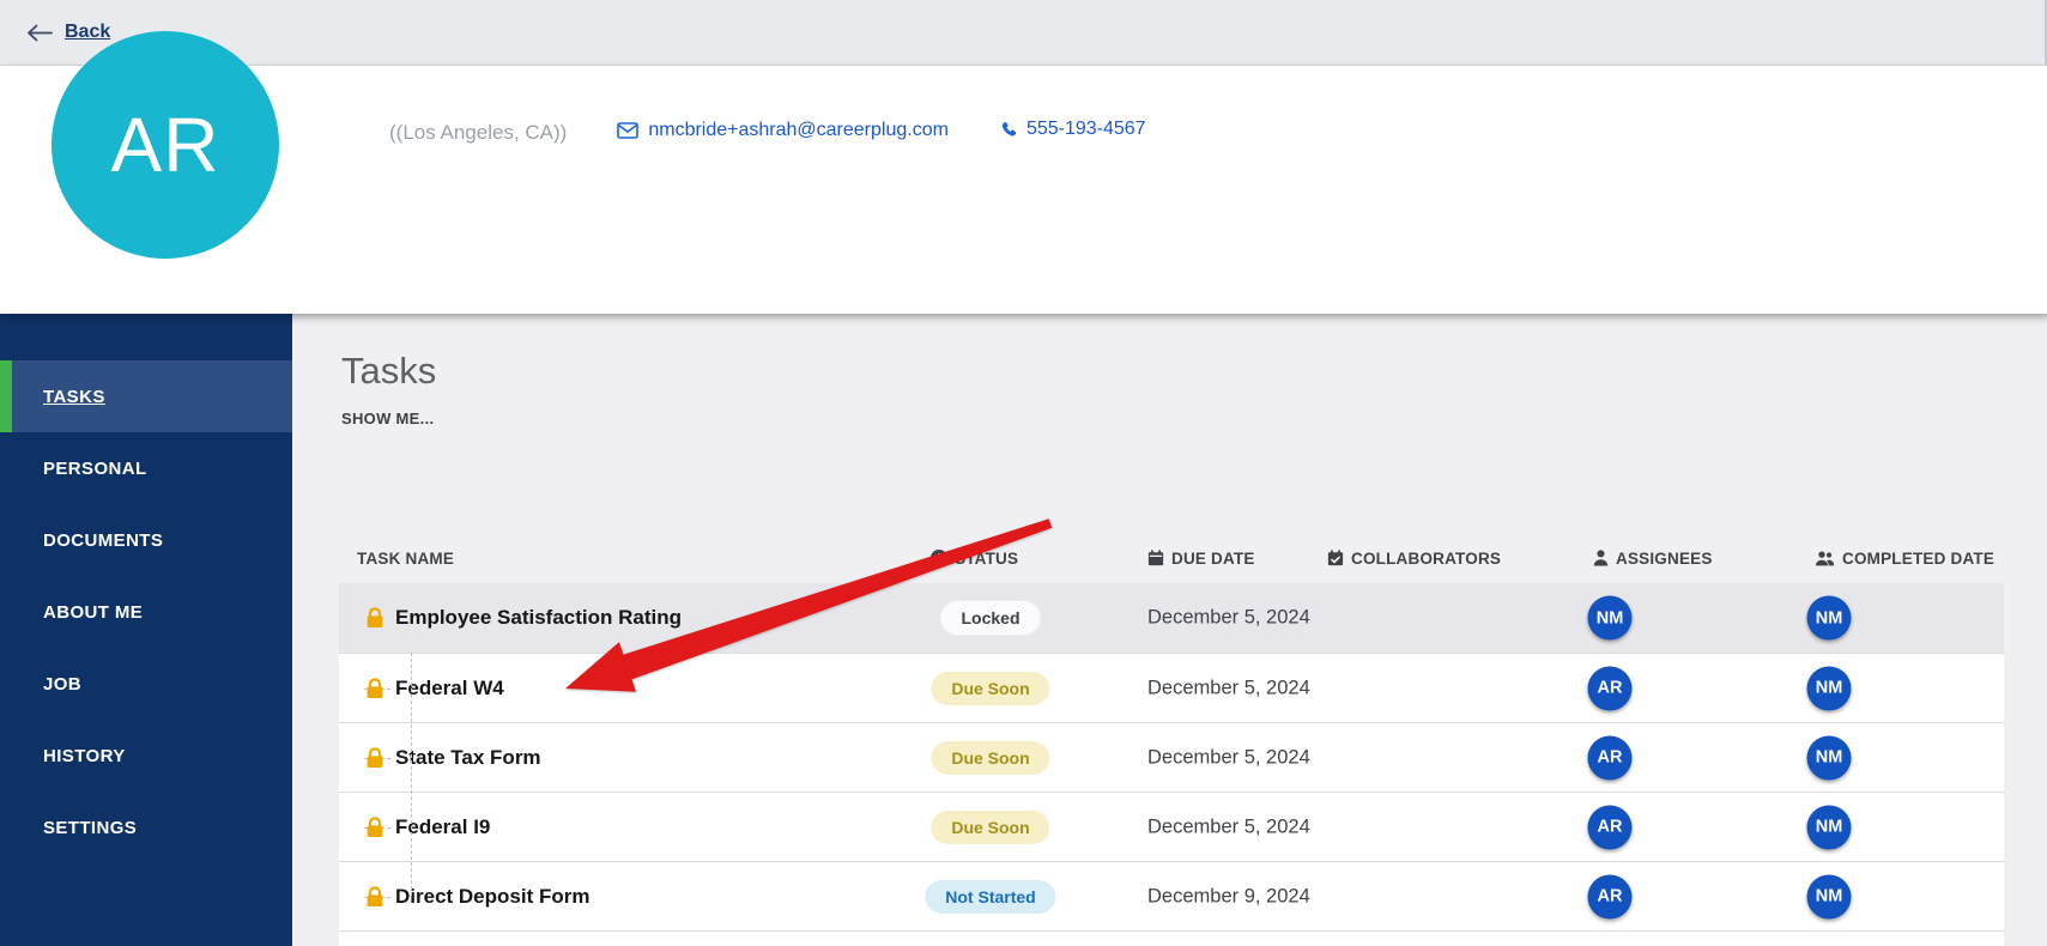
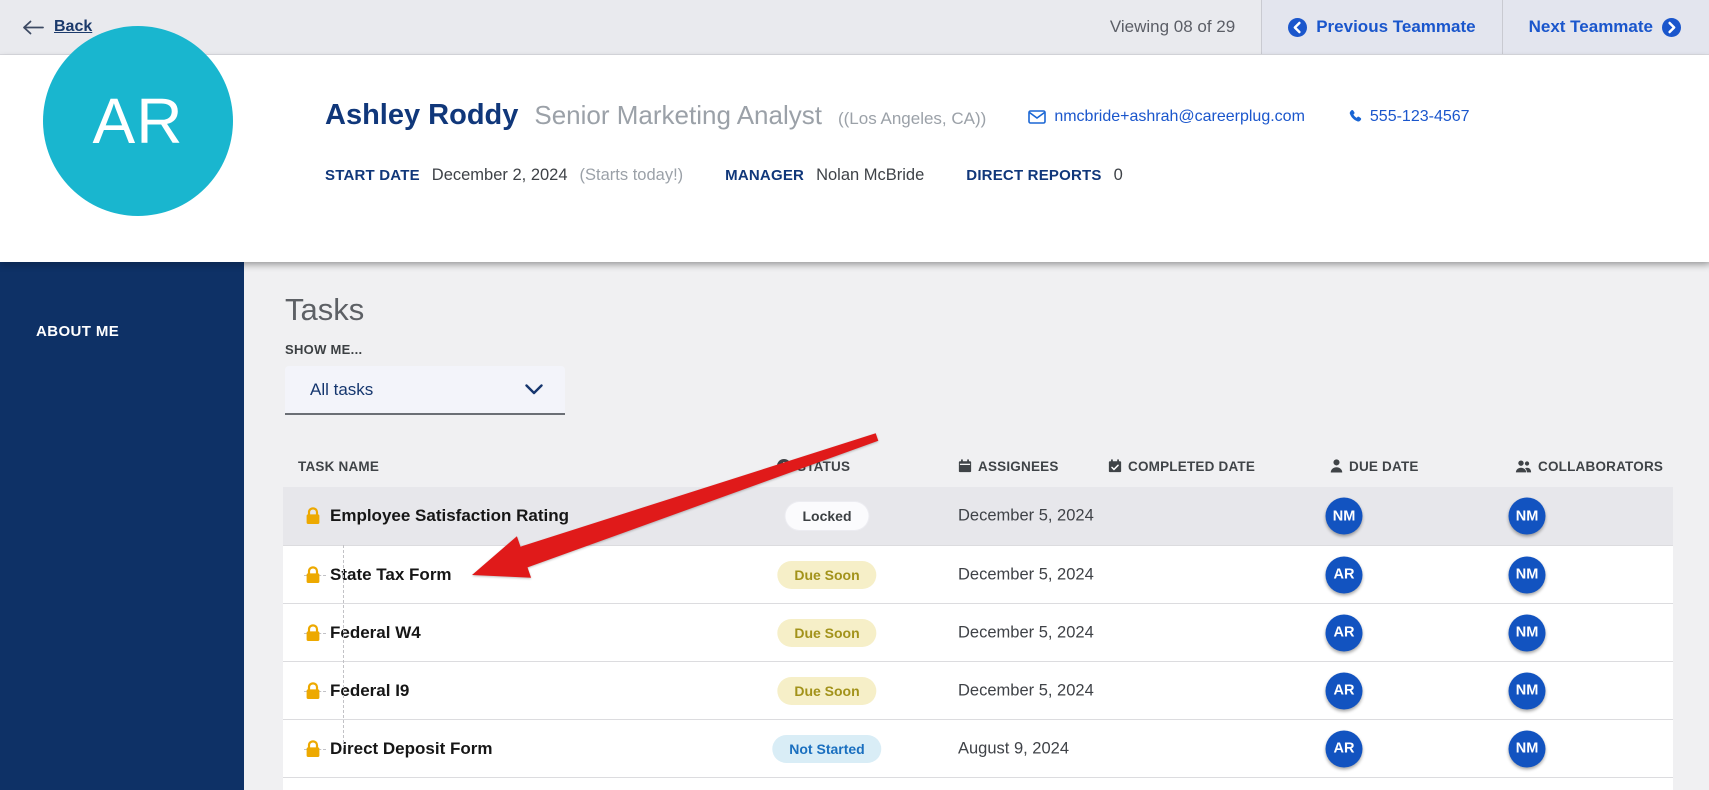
  Back
+ Viewing 08 of 29
+ Previous Teammate
+ Next Teammate
+ Ashley Roddy
+ Senior Marketing Analyst
  ((Los Angeles, CA))
  nmcbride+ashrah@careerplug.com
- 555-193-4567
+ 555-123-4567
+ START DATE
+ December 2, 2024
+ (Starts today!)
+ MANAGER
+ Nolan McBride
+ DIRECT REPORTS
+ 0
  AR
- TASKS
- PERSONAL
- DOCUMENTS
  ABOUT ME
- JOB
- HISTORY
- SETTINGS
  Tasks
  SHOW ME...
+ All tasks
  TASK NAME
  TATUS
- DUE DATE
+ ASSIGNEES
- COLLABORATORS
+ COMPLETED DATE
- ASSIGNEES
+ DUE DATE
- COMPLETED DATE
+ COLLABORATORS
  Employee Satisfaction Rating
  Locked
  December 5, 2024
  NM
  NM
- Federal W4
+ State Tax Form
  Due Soon
  December 5, 2024
  AR
  NM
- State Tax Form
+ Federal W4
  Due Soon
  December 5, 2024
  AR
  NM
  Federal I9
  Due Soon
  December 5, 2024
  AR
  NM
  Direct Deposit Form
  Not Started
- December 9, 2024
+ August 9, 2024
  AR
  NM
